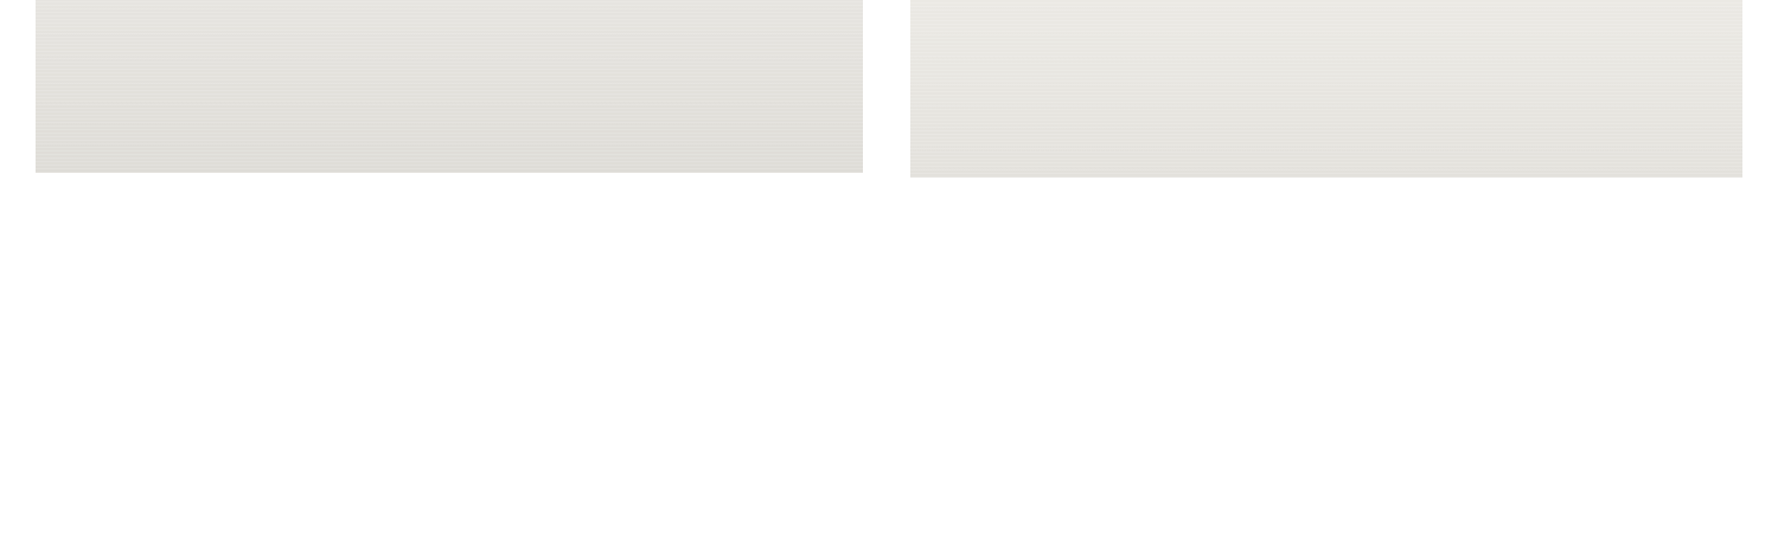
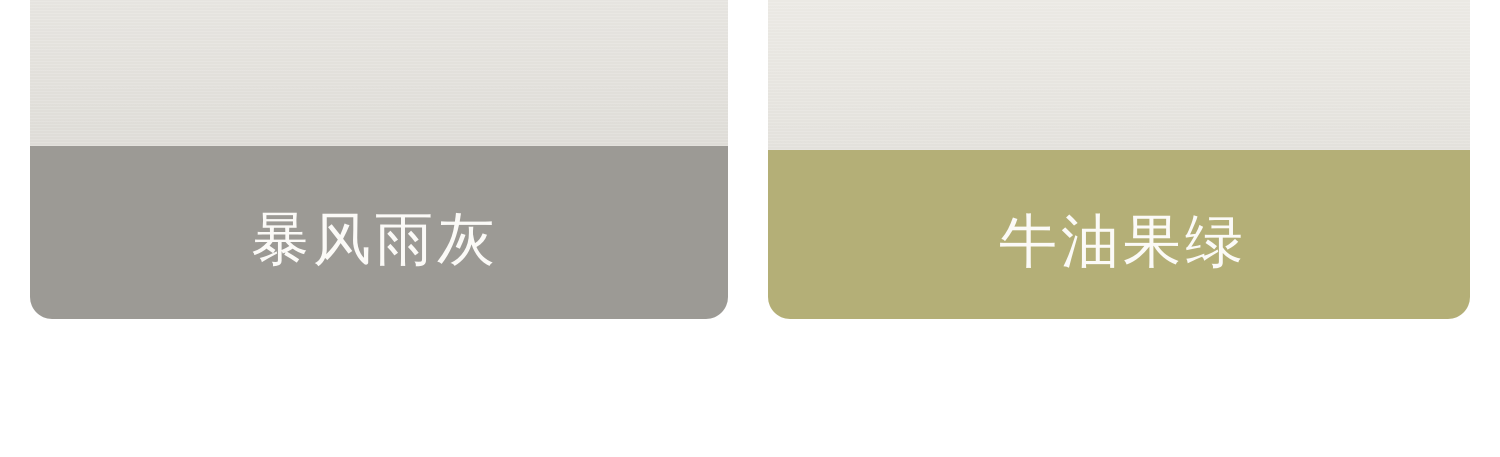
+ 暴风雨灰
+ 牛油果绿
